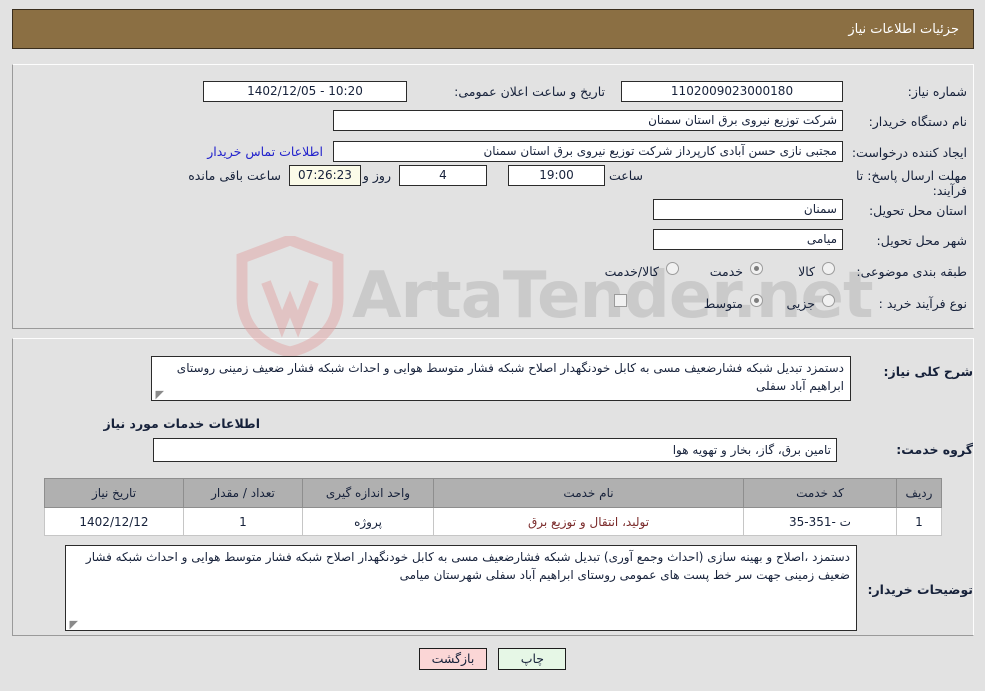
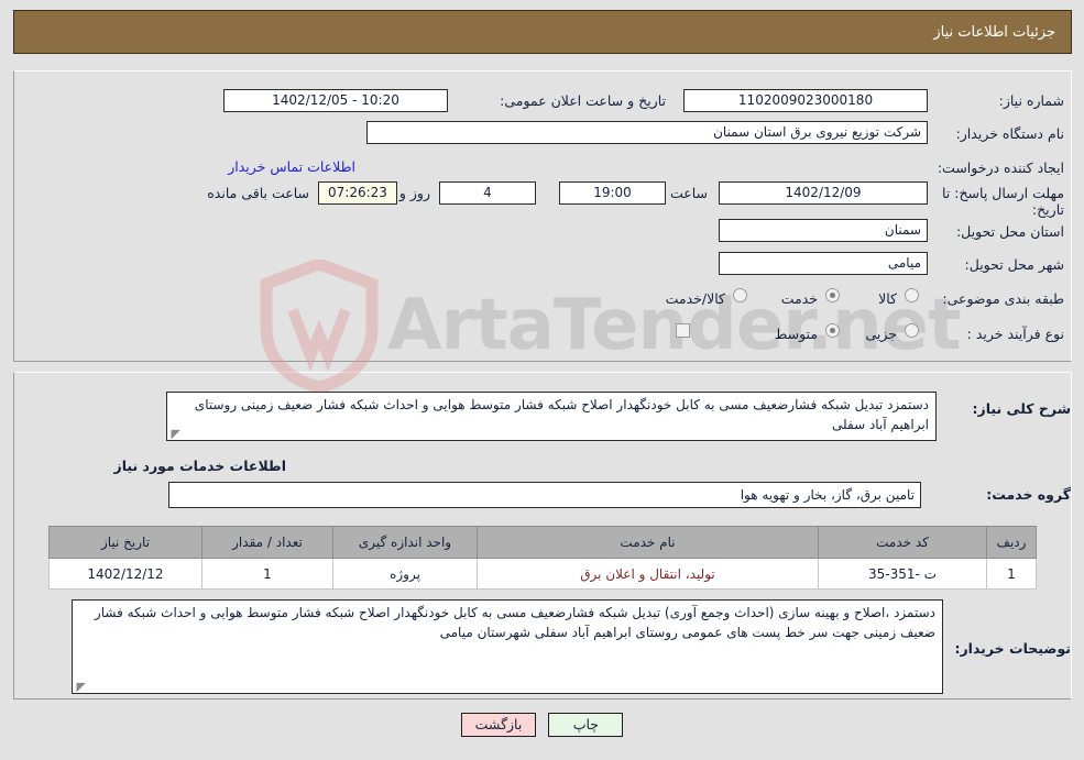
  ArtaTender.net
  جزئیات اطلاعات نیاز
  شماره نیاز:
  1102009023000180
  تاریخ و ساعت اعلان عمومی:
  10:20 - 1402/12/05
  نام دستگاه خریدار:
  شرکت توزیع نیروی برق استان سمنان
  ایجاد کننده درخواست:
- مجتبی نازی حسن آبادی کارپرداز شرکت توزیع نیروی برق استان سمنان
  اطلاعات تماس خریدار
- مهلت ارسال پاسخ: تا فرآیند:
+ مهلت ارسال پاسخ: تا تاریخ:
+ 1402/12/09
  ساعت
  19:00
  4
  روز و
  07:26:23
  ساعت باقی مانده
  استان محل تحویل:
  سمنان
  شهر محل تحویل:
  میامی
  طبقه بندی موضوعی:
  کالا
  خدمت
  کالا/خدمت
  نوع فرآیند خرید :
  جزیی
  متوسط
  شرح کلی نیاز:
  دستمزد تبدیل شبکه فشارضعیف مسی به کابل خودنگهدار اصلاح شبکه فشار متوسط هوایی و احداث شبکه فشار ضعیف زمینی روستای ابراهیم آباد سفلی
  ◤
  اطلاعات خدمات مورد نیاز
  گروه خدمت:
  تامین برق، گاز، بخار و تهویه هوا
  ردیف	کد خدمت	نام خدمت	واحد اندازه گیری	تعداد / مقدار	تاریخ نیاز
- 1	ت -351-35	تولید، انتقال و توزیع برق	پروژه	1	1402/12/12
+ 1	ت -351-35	تولید، انتقال و اعلان برق	پروژه	1	1402/12/12
  توضیحات خریدار:
  دستمزد ،اصلاح و بهینه سازی (احداث وجمع آوری) تبدیل شبکه فشارضعیف مسی به کابل خودنگهدار اصلاح شبکه فشار متوسط هوایی و احداث شبکه فشار ضعیف زمینی جهت سر خط پست های عمومی روستای ابراهیم آباد سفلی شهرستان میامی
  ◤
  بازگشت
  چاپ
